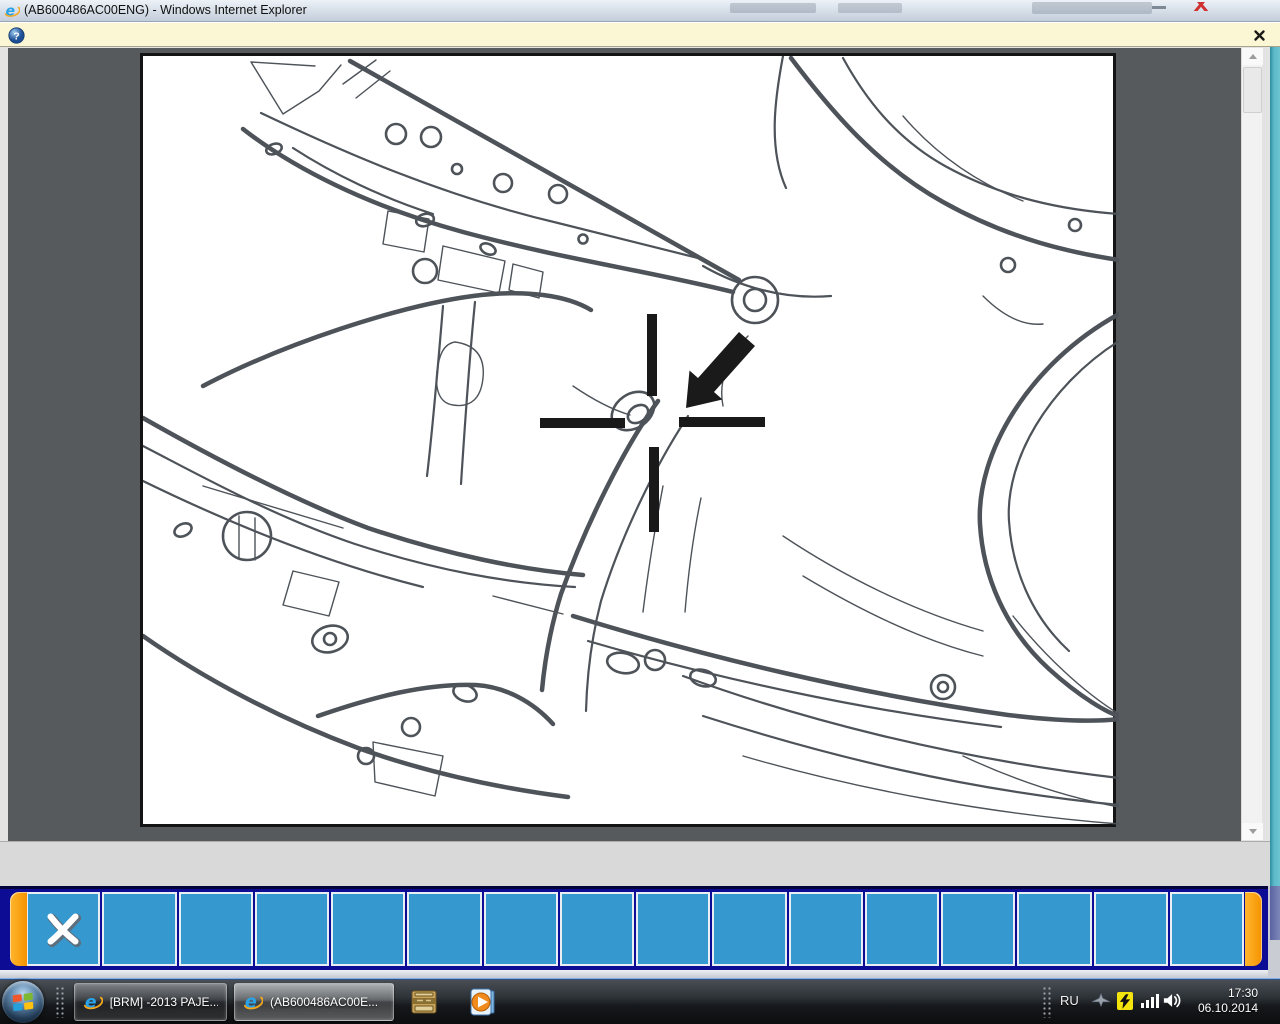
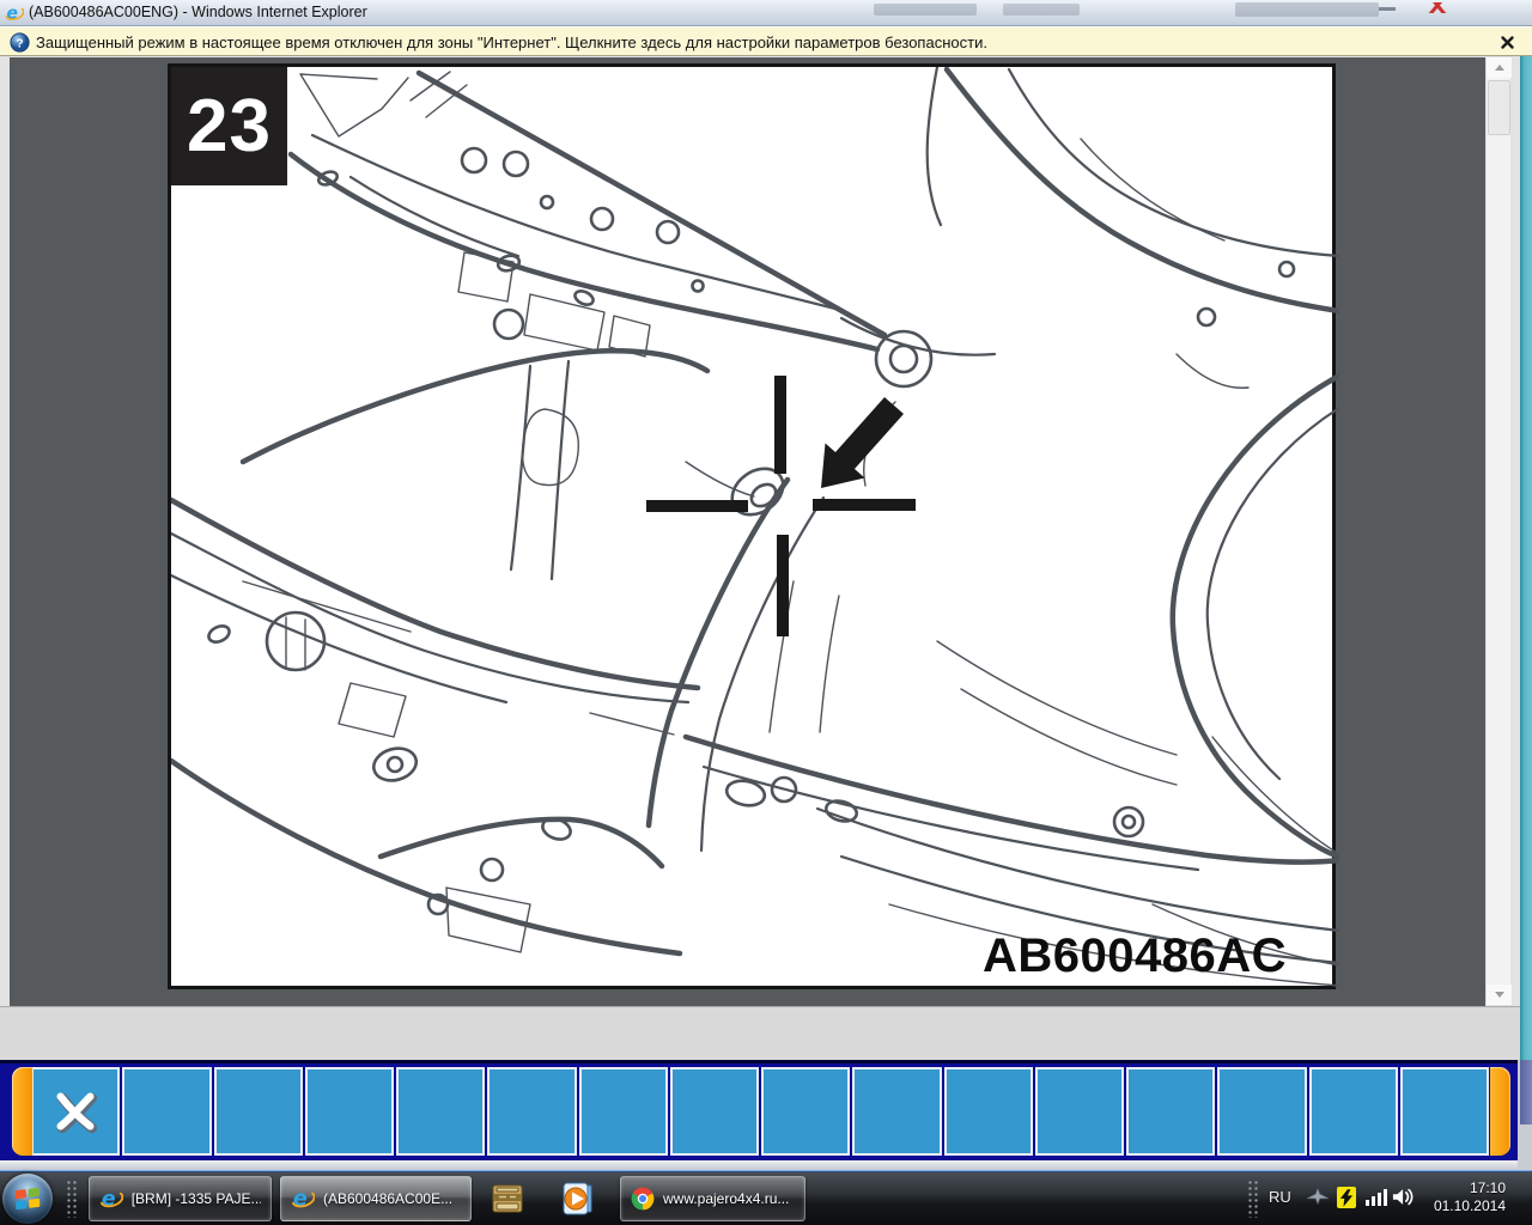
  e
  (AB600486AC00ENG) - Windows Internet Explorer
  ?
+ Защищенный режим в настоящее время отключен для зоны "Интернет". Щелкните здесь для настройки параметров безопасности.
+ 23
+ AB600486AC
  e
- [BRM] -2013 PAJE...
+ [BRM] -1335 PAJE...
  e
  (AB600486AC00E...
+ www.pajero4x4.ru...
  RU
- 17:30
+ 17:10
- 06.10.2014
+ 01.10.2014
